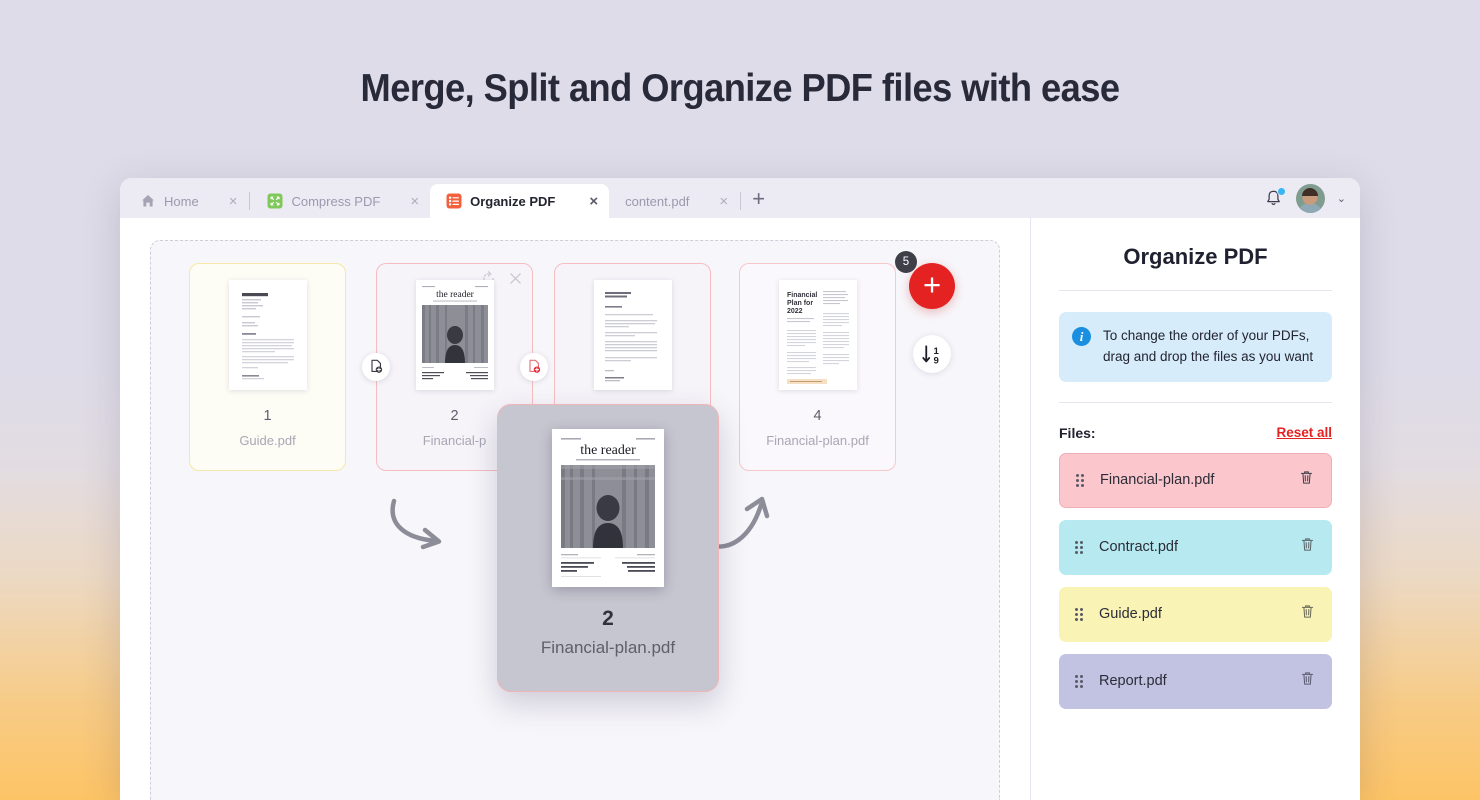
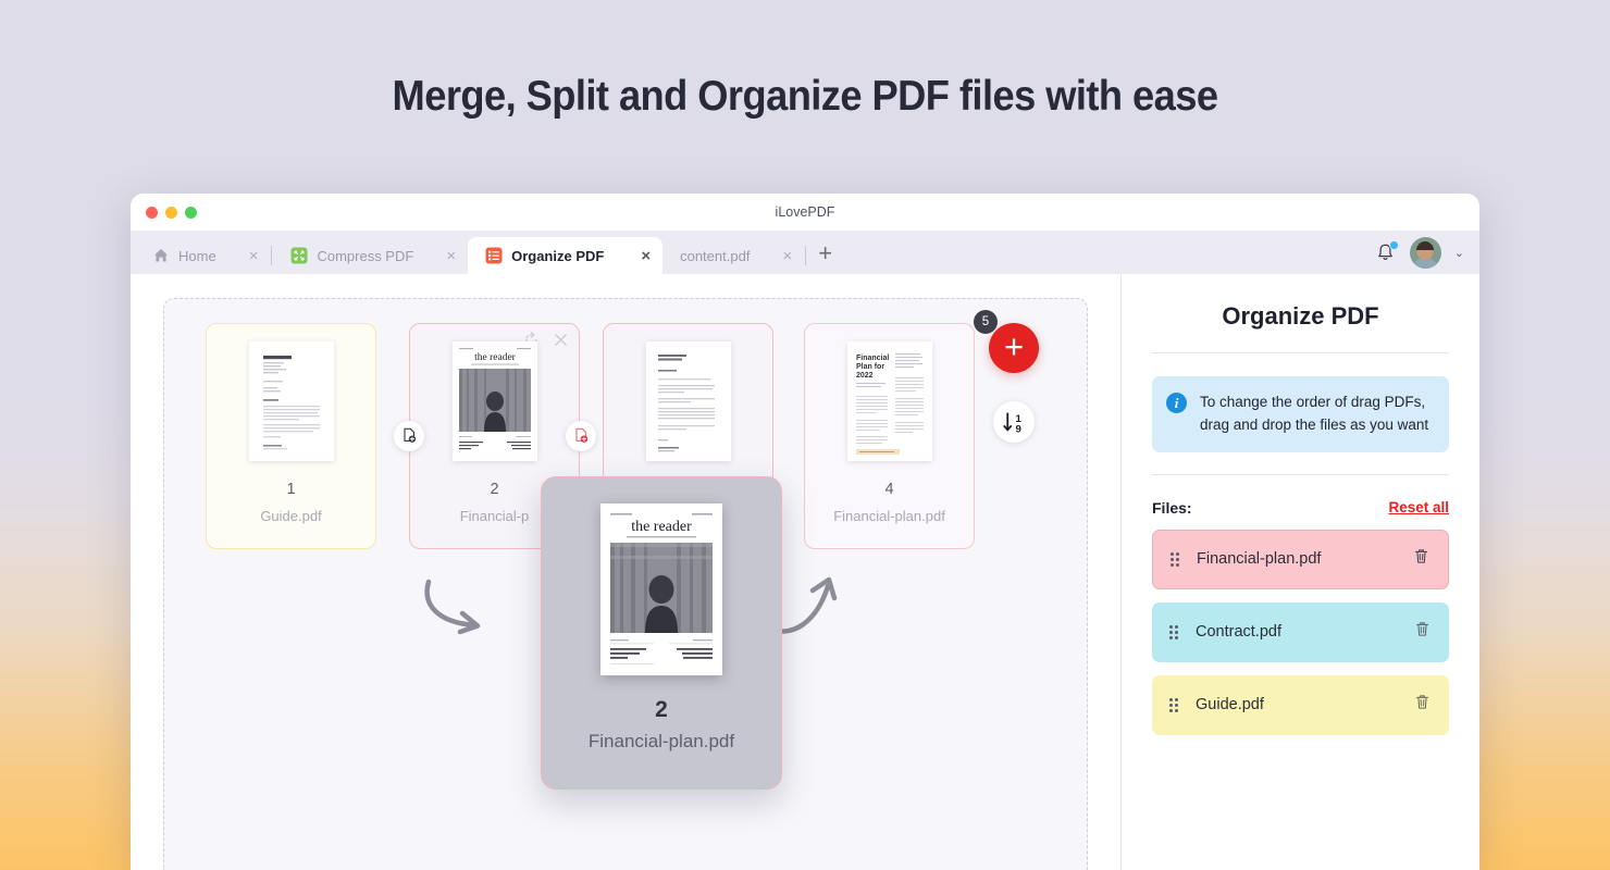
  Merge, Split and Organize PDF files with ease
+ iLovePDF
  Home
  ×
  Compress PDF
  ×
  Organize PDF
  ×
  content.pdf
  ×
  +
  ⌄
  1
  Guide.pdf
  the reader
  2
  Financial-p
  4
  Financial-plan.pdf
  +
  5
  1
  9
  the reader
  2
  Financial-plan.pdf
  Organize PDF
  i
- To change the order of your PDFs, drag and drop the files as you want
+ To change the order of drag PDFs, drag and drop the files as you want
  Files:
  Reset all
  Financial-plan.pdf
  Contract.pdf
  Guide.pdf
- Report.pdf
